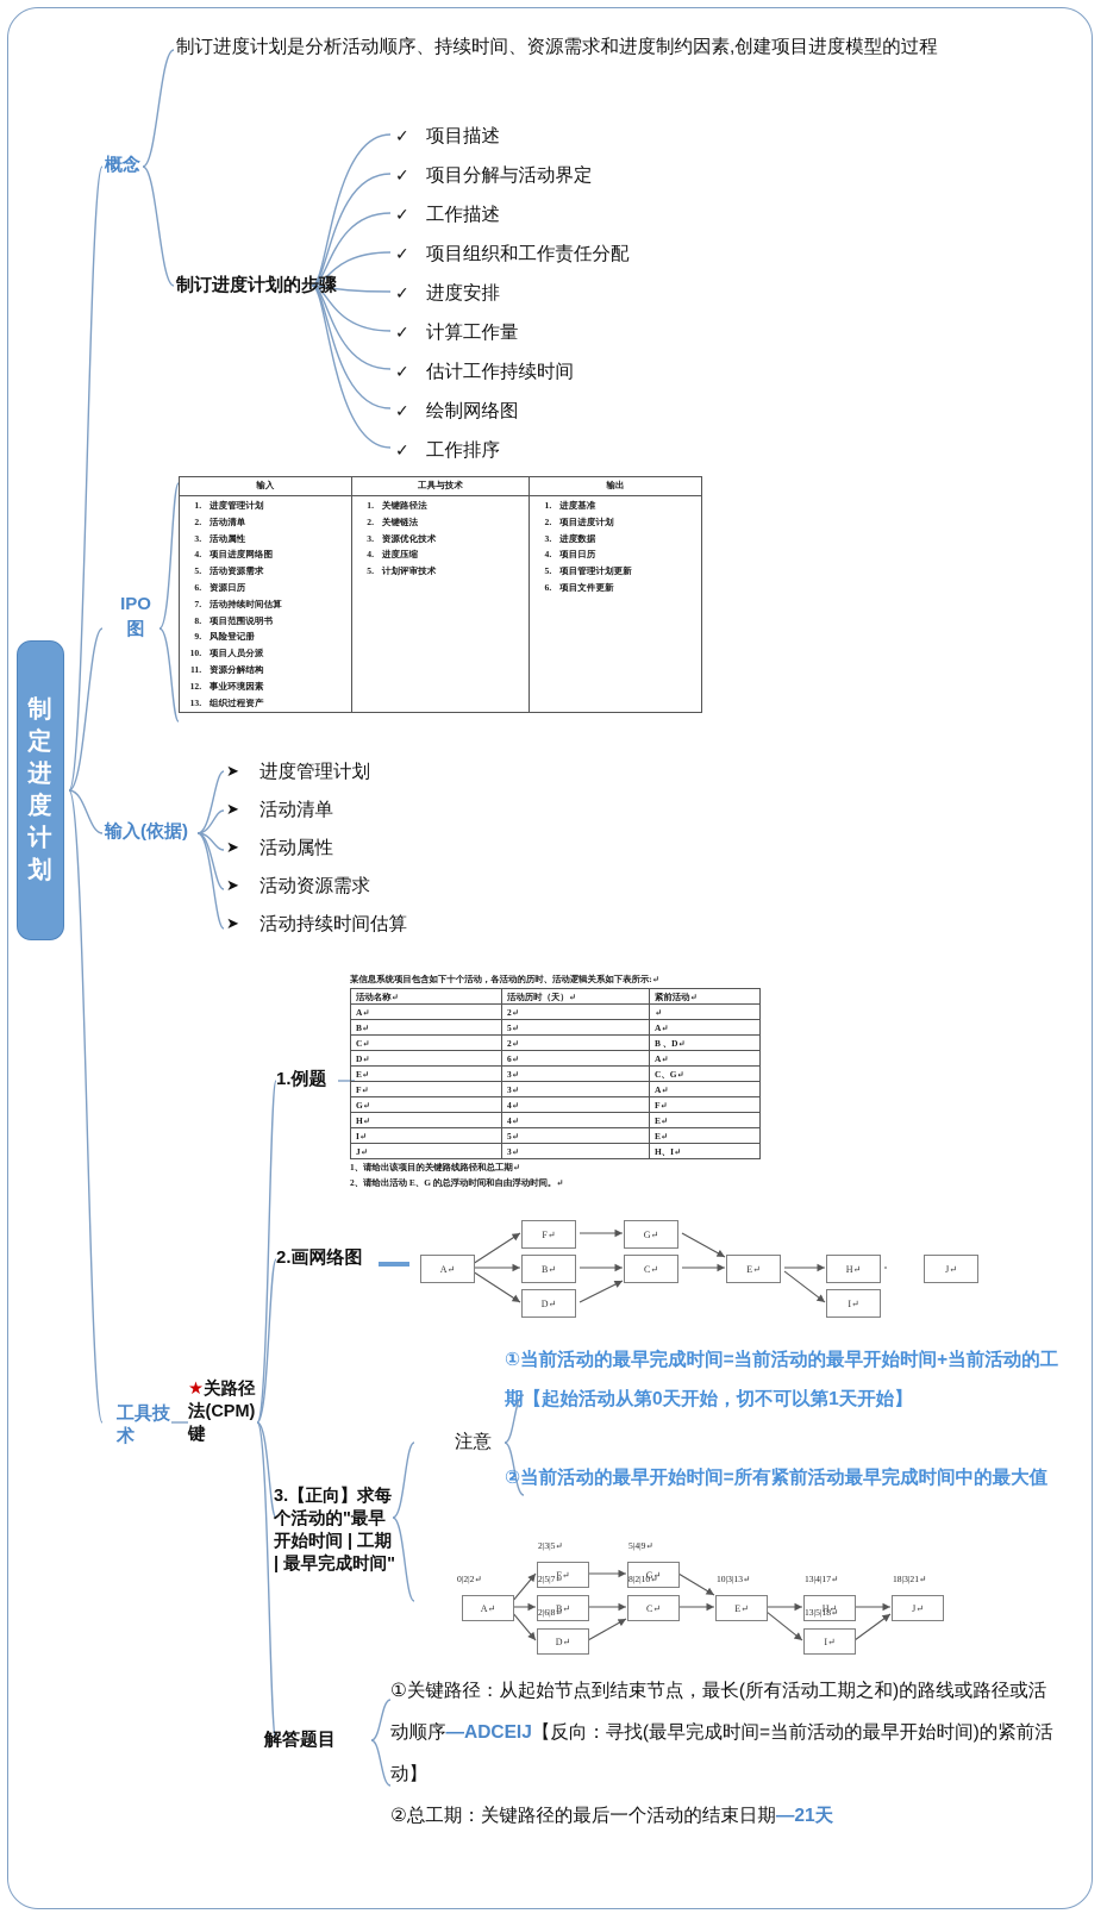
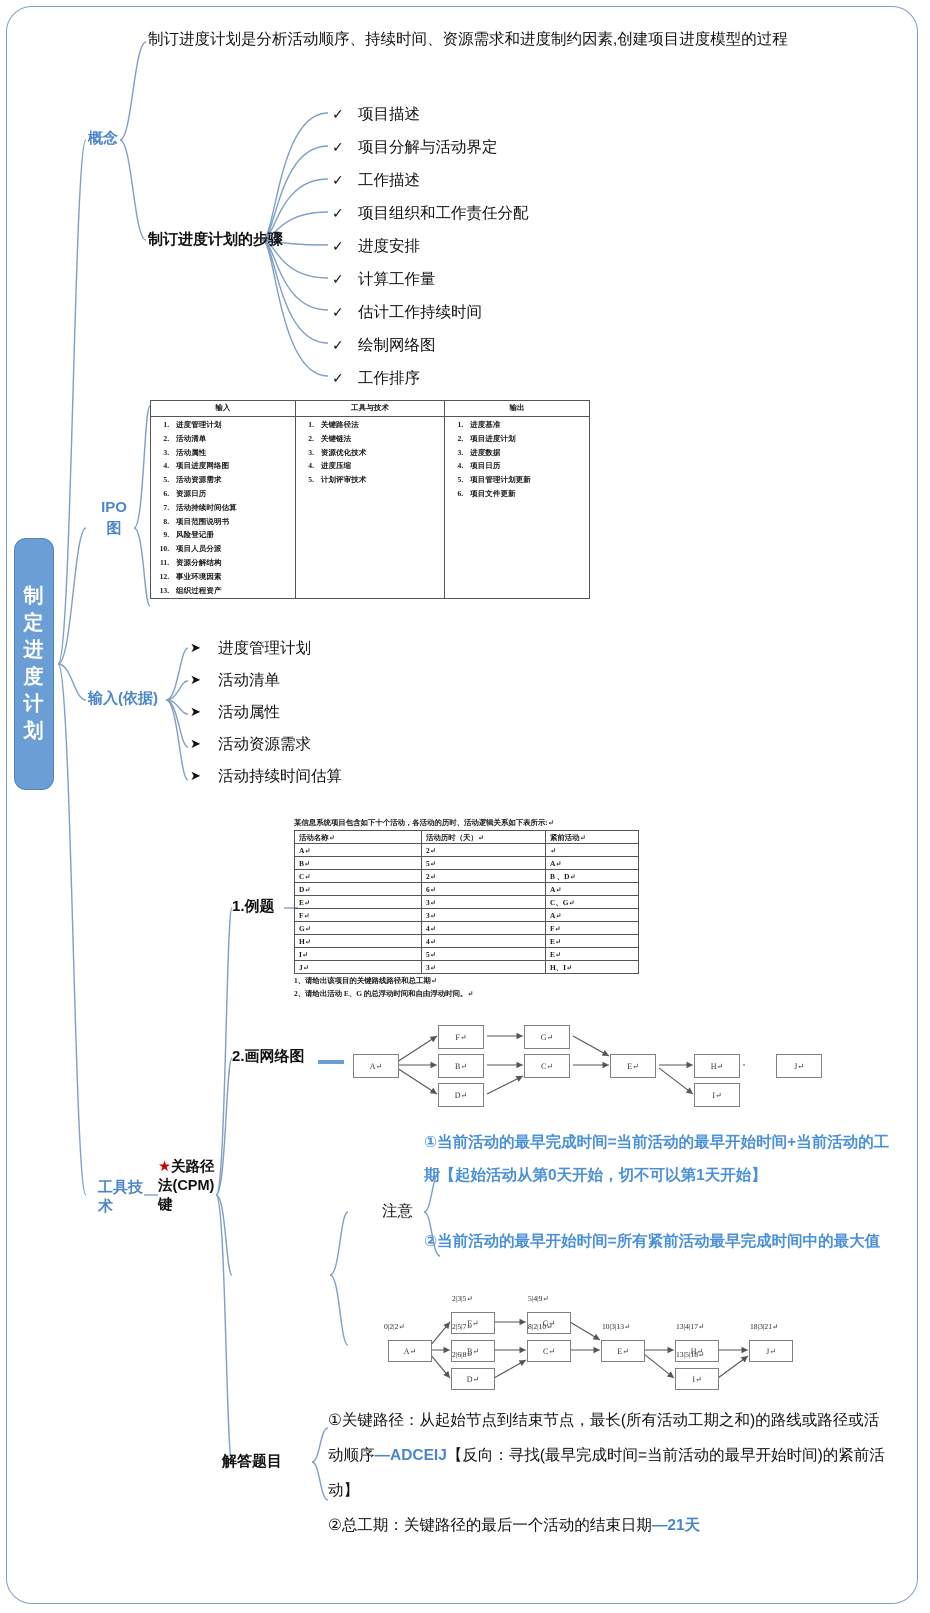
  制定进度计划
  概念
  制订进度计划是分析活动顺序、持续时间、资源需求和进度制约因素,创建项目进度模型的过程
  制订进度计划的步骤
  ✓
  项目描述
  ✓
  项目分解与活动界定
  ✓
  工作描述
  ✓
  项目组织和工作责任分配
  ✓
  进度安排
  ✓
  计算工作量
  ✓
  估计工作持续时间
  ✓
  绘制网络图
  ✓
  工作排序
  IPO图
  输入	工具与技术	输出
  进度管理计划 活动清单 活动属性 项目进度网络图 活动资源需求 资源日历 活动持续时间估算 项目范围说明书 风险登记册 项目人员分派 资源分解结构 事业环境因素 组织过程资产	关键路径法 关键链法 资源优化技术 进度压缩 计划评审技术	进度基准 项目进度计划 进度数据 项目日历 项目管理计划更新 项目文件更新
  输入(依据)
  ➤
  进度管理计划
  ➤
  活动清单
  ➤
  活动属性
  ➤
  活动资源需求
  ➤
  活动持续时间估算
  工具技术
  ★关路径法(CPM)键
  1.例题
  某信息系统项目包含如下十个活动，各活动的历时、活动逻辑关系如下表所示:↵
  活动名称↵	活动历时（天）↵	紧前活动↵
  A↵	2↵	↵
  B↵	5↵	A↵
  C↵	2↵	B 、D↵
  D↵	6↵	A↵
  E↵	3↵	C、G↵
  F↵	3↵	A↵
  G↵	4↵	F↵
  H↵	4↵	E↵
  I↵	5↵	E↵
  J↵	3↵	H、I↵
  1、请给出该项目的关键路线路径和总工期↵
  2、请给出活动 E、G 的总浮动时间和自由浮动时间。↵
  2.画网络图
  A↵
  F↵
  G↵
  B↵
  C↵
  D↵
  E↵
  H↵
  I↵
  J↵
- 3.【正向】求每个活动的"最早开始时间 | 工期 | 最早完成时间"
  注意
  ①当前活动的最早完成时间=当前活动的最早开始时间+当前活动的工期【起始活动从第0天开始，切不可以第1天开始】
  ②当前活动的最早开始时间=所有紧前活动最早完成时间中的最大值
  0|2|2↵
  A↵
  2|3|5↵
  F↵
  5|4|9↵
  G↵
  2|5|7↵
  B↵
  8|2|10↵
  C↵
  2|6|8↵
  D↵
  10|3|13↵
  E↵
  13|4|17↵
  H↵
  13|5|18↵
  I↵
  18|3|21↵
  J↵
  解答题目
  ①关键路径：从起始节点到结束节点，最长(所有活动工期之和)的路线或路径或活动顺序—ADCEIJ【反向：寻找(最早完成时间=当前活动的最早开始时间)的紧前活动】
  ②总工期：关键路径的最后一个活动的结束日期—21天
